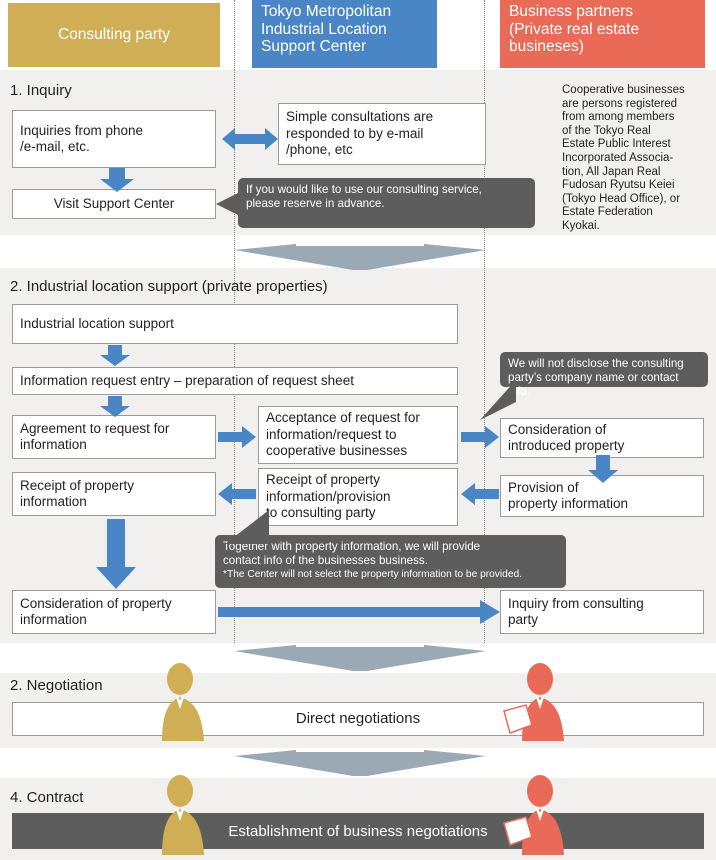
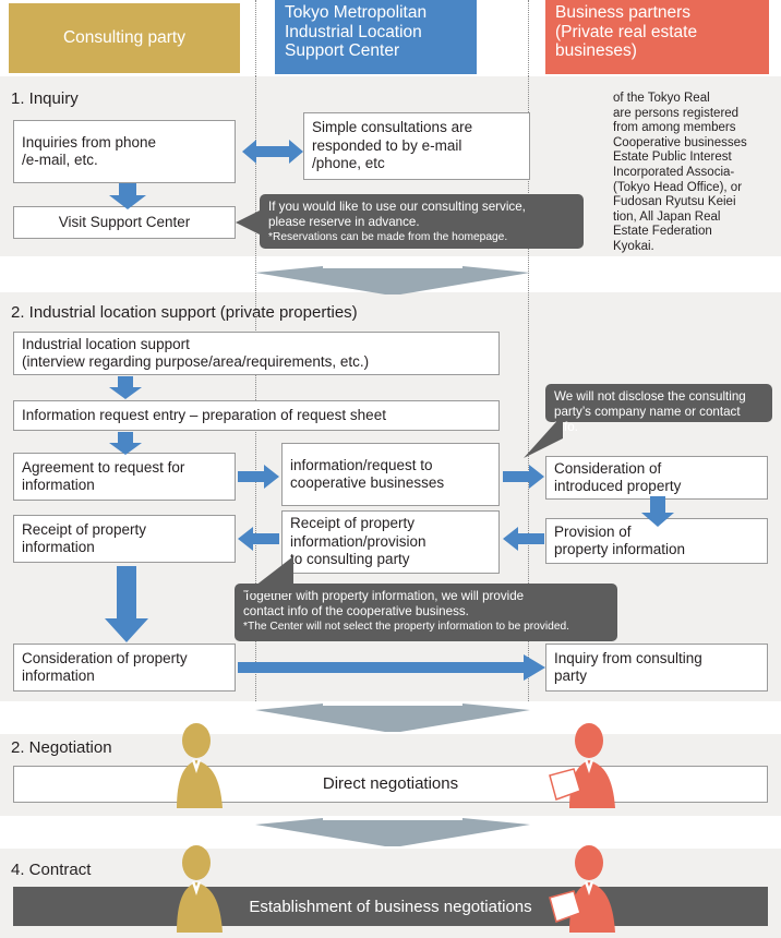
  Consulting party
  Tokyo Metropolitan
  Industrial Location
  Support Center
  Business partners
  (Private real estate
  busineses)
  1. Inquiry
  Inquiries from phone
  /e-mail, etc.
  Simple consultations are
  responded to by e-mail
  /phone, etc
  Visit Support Center
  If you would like to use our consulting service,
  please reserve in advance.
+ *Reservations can be made from the homepage.
- Cooperative businesses
+ of the Tokyo Real
  are persons registered
  from among members
- of the Tokyo Real
+ Cooperative businesses
  Estate Public Interest
  Incorporated Associa-
- tion, All Japan Real
+ (Tokyo Head Office), or
  Fudosan Ryutsu Keiei
- (Tokyo Head Office), or
+ tion, All Japan Real
  Estate Federation
  Kyokai.
  2. Industrial location support (private properties)
  Industrial location support
+ (interview regarding purpose/area/requirements, etc.)
  Information request entry – preparation of request sheet
  Agreement to request for
  information
- Acceptance of request for
  information/request to
  cooperative businesses
  Consideration of
  introduced property
  We will not disclose the consulting
  party’s company name or contact fo.
  Receipt of property
  information
  Receipt of property
  information/provision
  o consulting party
  Provision of
  property information
  Together with property information, we will provide
- contact info of the businesses business.
+ contact info of the cooperative business.
  *The Center will not select the property information to be provided.
  Consideration of property
  information
  Inquiry from consulting
  party
  2. Negotiation
  Direct negotiations
  4. Contract
  Establishment of business negotiations
